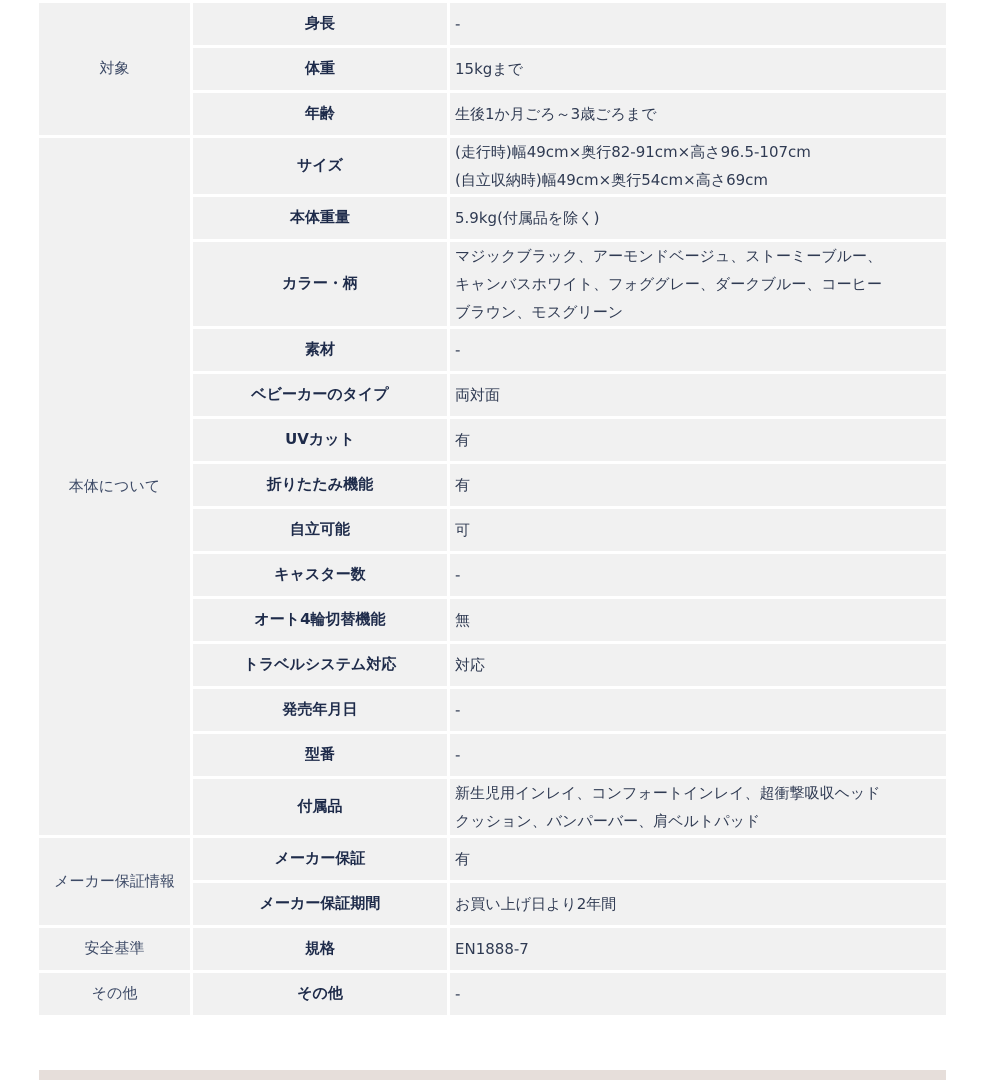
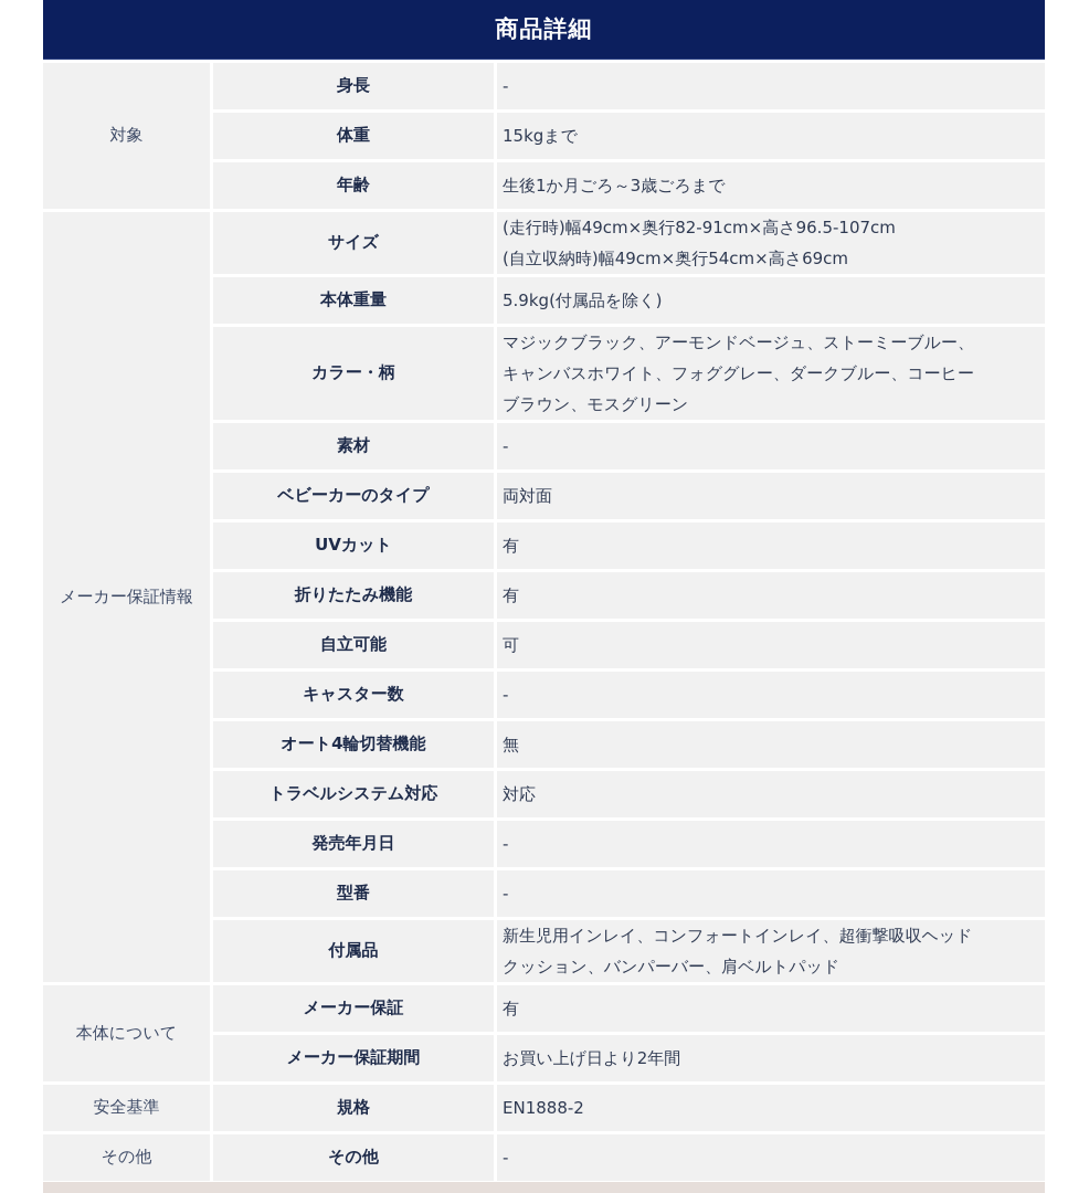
+ 商品詳細
  対象	身長	-
  体重	15kgまで
  年齢	生後1か月ごろ～3歳ごろまで
- 本体について	サイズ	(走行時)幅49cm×奥行82-91cm×高さ96.5-107cm (自立収納時)幅49cm×奥行54cm×高さ69cm
+ メーカー保証情報	サイズ	(走行時)幅49cm×奥行82-91cm×高さ96.5-107cm (自立収納時)幅49cm×奥行54cm×高さ69cm
  本体重量	5.9kg(付属品を除く)
  カラー・柄	マジックブラック、アーモンドベージュ、ストーミーブルー、 キャンバスホワイト、フォググレー、ダークブルー、コーヒー ブラウン、モスグリーン
  素材	-
  ベビーカーのタイプ	両対面
  UVカット	有
  折りたたみ機能	有
  自立可能	可
  キャスター数	-
  オート4輪切替機能	無
  トラベルシステム対応	対応
  発売年月日	-
  型番	-
  付属品	新生児用インレイ、コンフォートインレイ、超衝撃吸収ヘッド クッション、バンパーバー、肩ベルトパッド
- メーカー保証情報	メーカー保証	有
+ 本体について	メーカー保証	有
  メーカー保証期間	お買い上げ日より2年間
- 安全基準	規格	EN1888-7
+ 安全基準	規格	EN1888-2
  その他	その他	-
